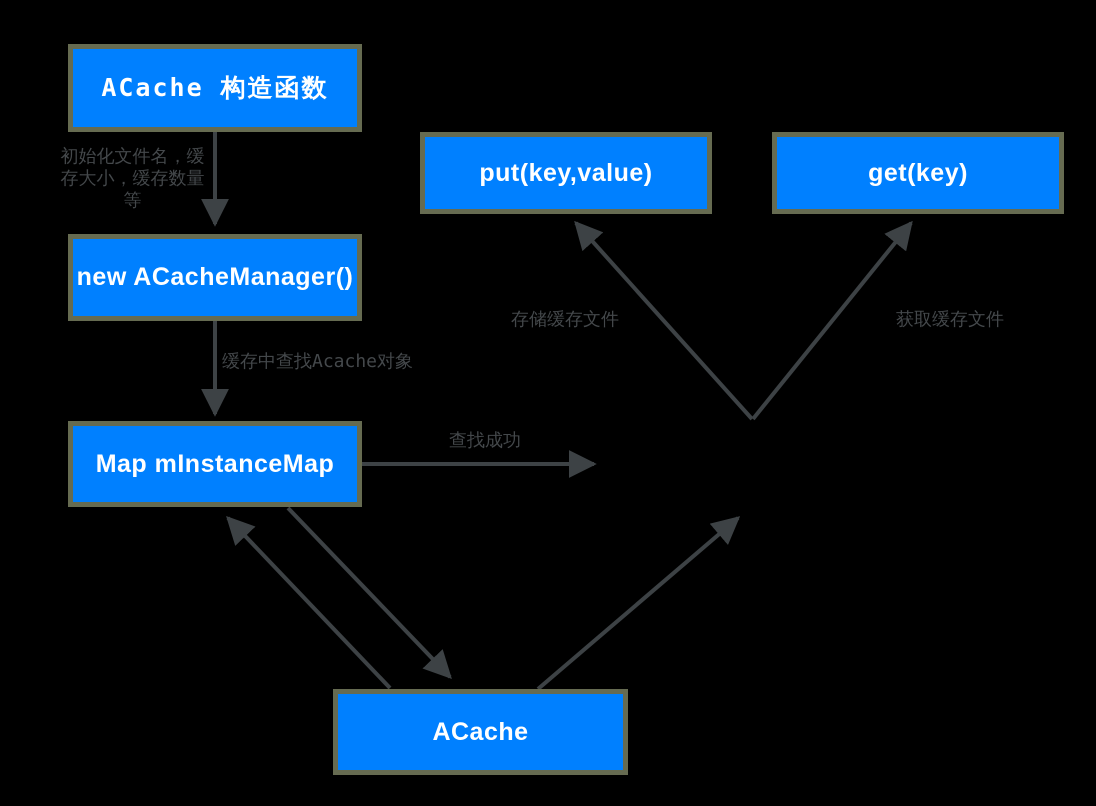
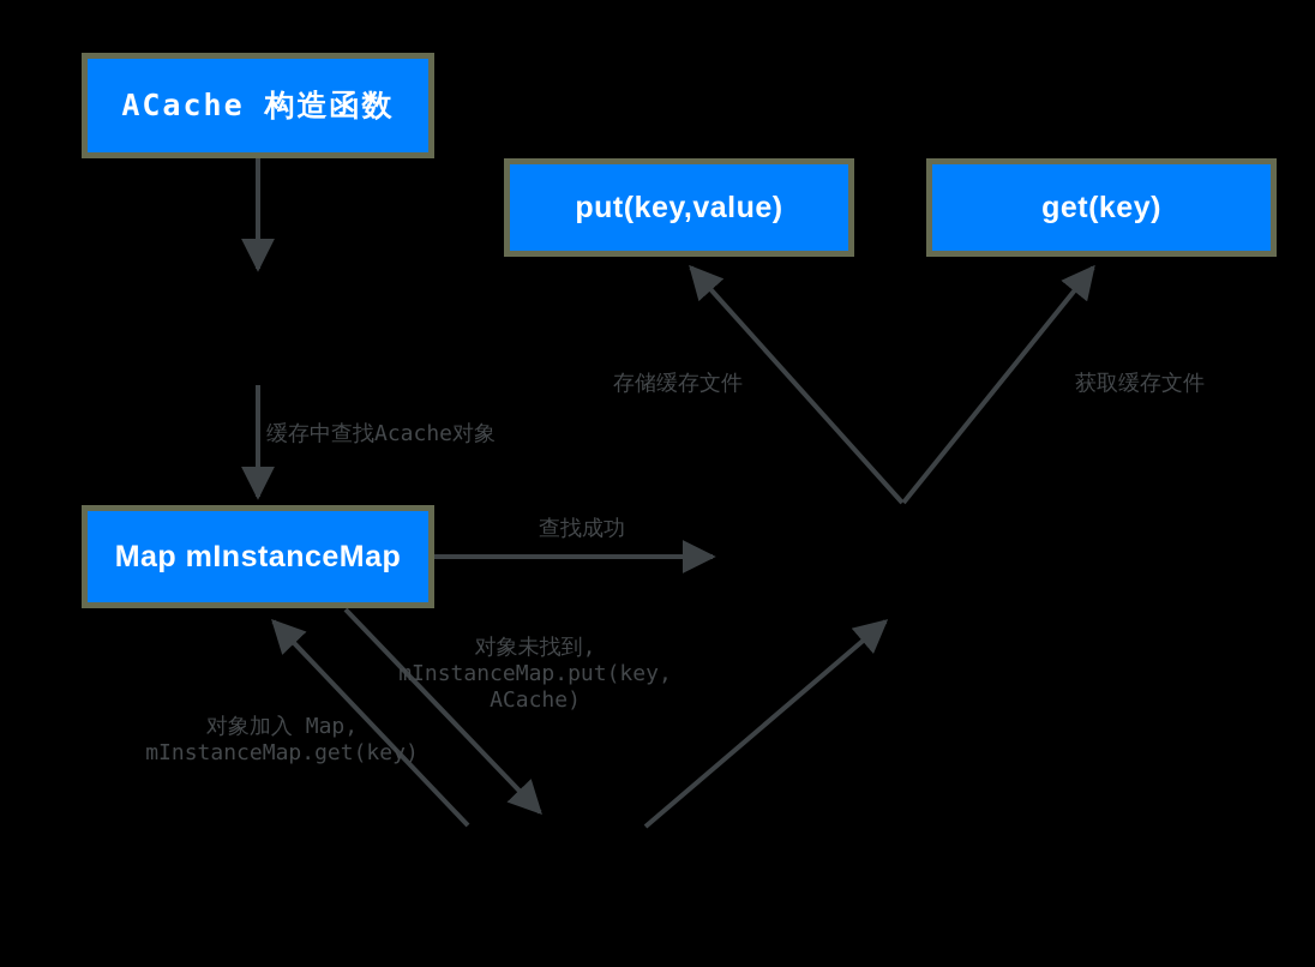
  ACache 构造函数
  put(key,value)
  get(key)
- new ACacheManager()
  Map mInstanceMap
- ACache
- 初始化文件名，缓
- 存大小，缓存数量
- 等
  缓存中查找Acache对象
  查找成功
  存储缓存文件
  获取缓存文件
+ 对象未找到,
+ mInstanceMap.put(key,
+ ACache)
+ 对象加入 Map,
+ mInstanceMap.get(key)
